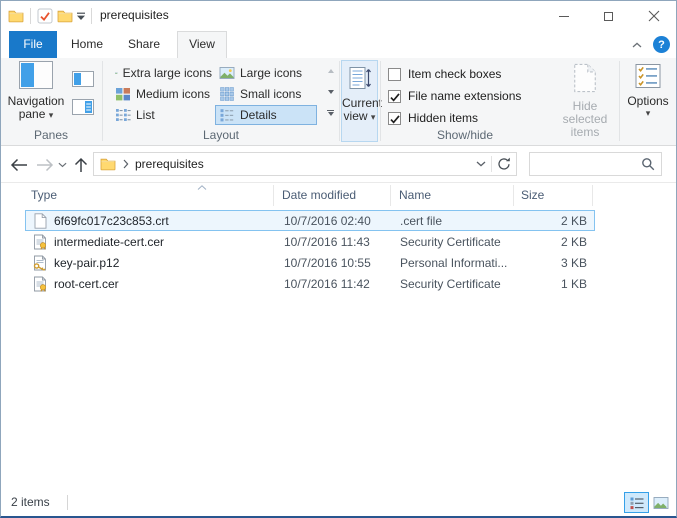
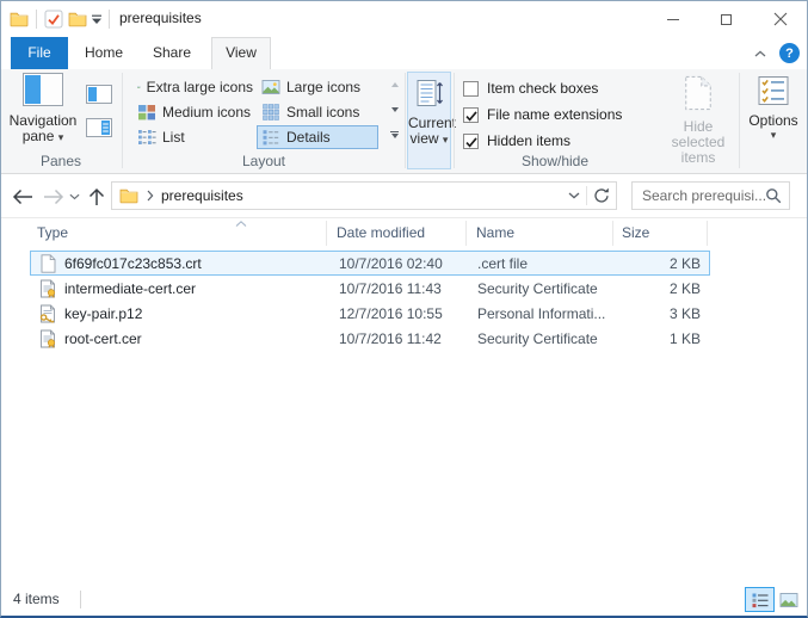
  prerequisites
  File
  Home
  Share
  View
  ?
  Navigation pane ▾
  Panes
  Extra large icons
  Large icons
  Medium icons
  Small icons
  List
  Details
  Layout
  Curren view ▾
  Item check boxes
  File name extensions
  Hidden items
  Show/hide
  Hide selected items
  Options
  ▾
  prerequisites
+ Search prerequisi...
  Type
  Date modified
  Name
  Size
  6f69fc017c23c853.crt
  10/7/2016 02:40
  .cert file
  2 KB
  intermediate-cert.cer
  10/7/2016 11:43
  Security Certificate
  2 KB
  key-pair.p12
- 10/7/2016 10:55
+ 12/7/2016 10:55
  Personal Informati...
  3 KB
  root-cert.cer
  10/7/2016 11:42
  Security Certificate
  1 KB
- 2 items
+ 4 items
